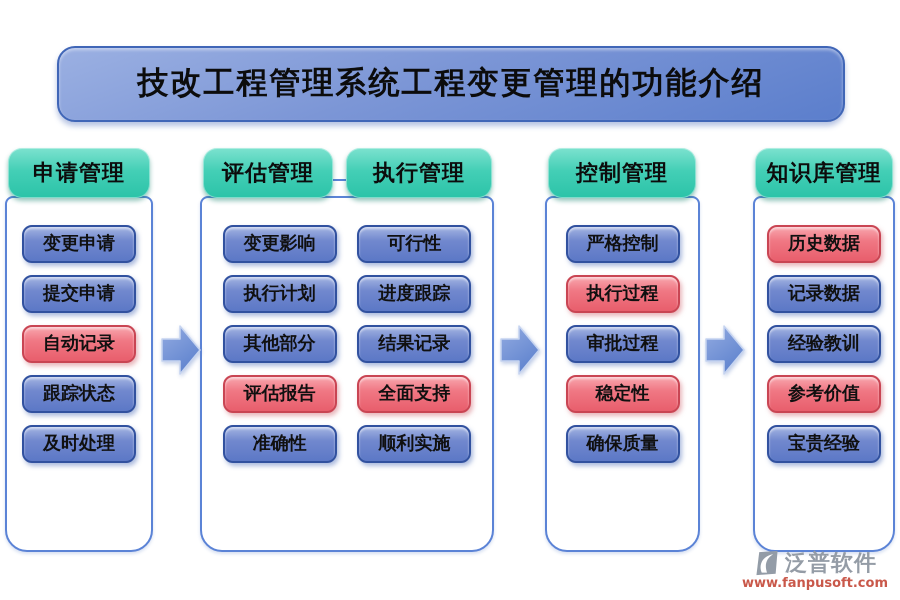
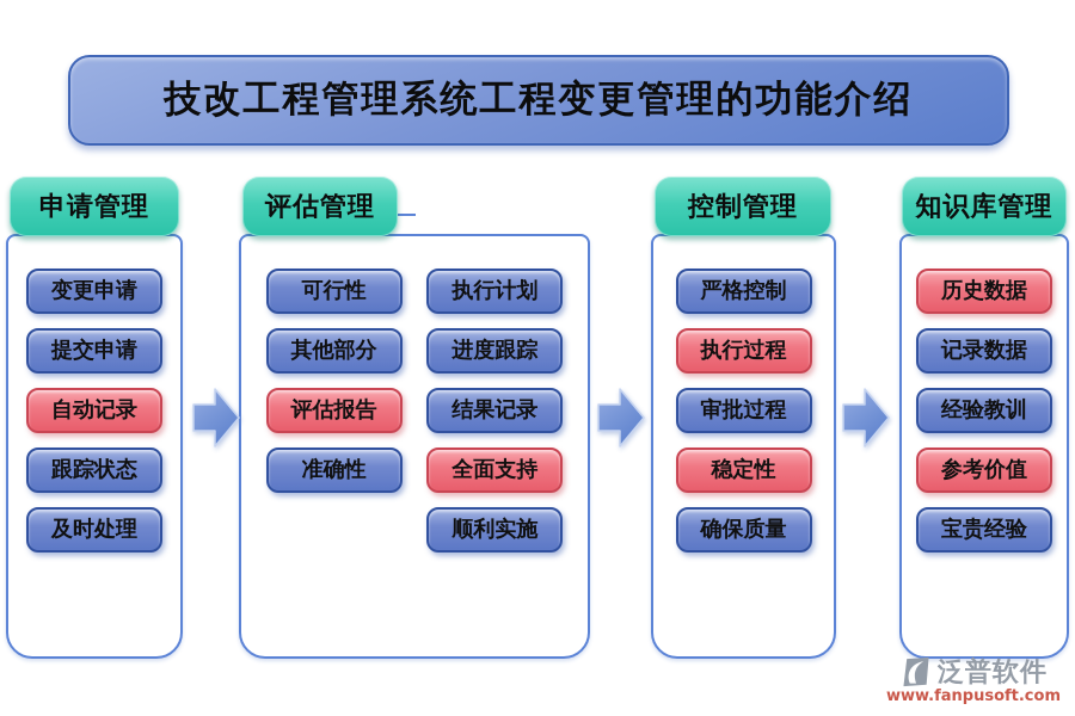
  技改工程管理系统工程变更管理的功能介绍
  申请管理
  评估管理
- 执行管理
  控制管理
  知识库管理
  变更申请
  提交申请
  自动记录
  跟踪状态
  及时处理
- 变更影响
- 执行计划
+ 可行性
  其他部分
  评估报告
  准确性
- 可行性
+ 执行计划
  进度跟踪
  结果记录
  全面支持
  顺利实施
  严格控制
  执行过程
  审批过程
  稳定性
  确保质量
  历史数据
  记录数据
  经验教训
  参考价值
  宝贵经验
  泛普软件
  www.fanpusoft.com
